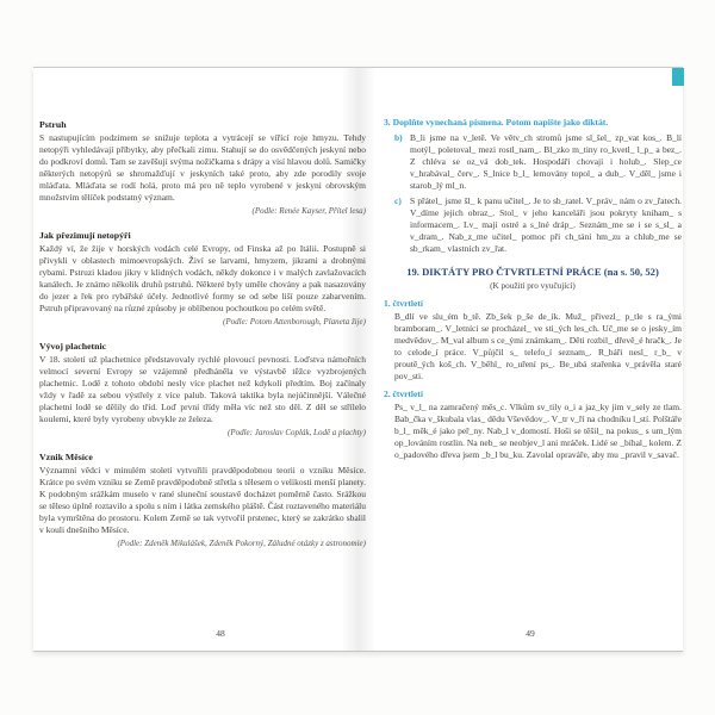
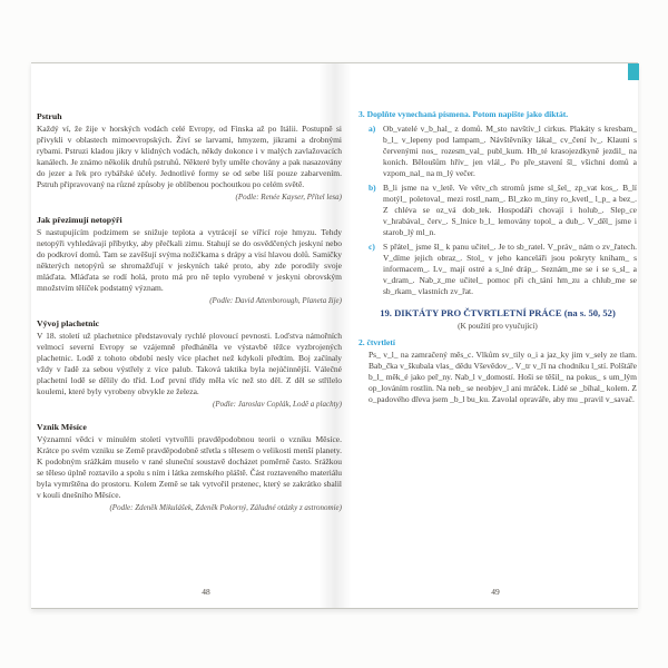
  Pstruh
- S nastupujícím podzimem se snižuje teplota a vytrácejí se vířící roje hmyzu. Tehdy netopýři vyhledávají příbytky, aby přečkali zimu. Stahují se do osvědčených jeskyní nebo do podkroví domů. Tam se zavěšují svýma nožičkama s drápy a visí hlavou dolů. Samičky některých netopýrů se shromažďují v jeskyních také proto, aby zde porodily svoje mláďata. Mláďata se rodí holá, proto má pro ně teplo vyrobené v jeskyni obrovským množstvím tělíček podstatný význam.
+ Každý ví, že žije v horských vodách celé Evropy, od Finska až po Itálii. Postupně si přivykli v oblastech mimoevropských. Živí se larvami, hmyzem, jikrami a drobnými rybami. Pstruzi kladou jikry v klidných vodách, někdy dokonce i v malých zavlažovacích kanálech. Je známo několik druhů pstruhů. Některé byly uměle chovány a pak nasazovány do jezer a řek pro rybářské účely. Jednotlivé formy se od sebe liší pouze zabarvením. Pstruh připravovaný na různé způsoby je oblíbenou pochoutkou po celém světě.
  (Podle: Renée Kayser, Přítel lesa)
  Jak přezimují netopýři
- Každý ví, že žije v horských vodách celé Evropy, od Finska až po Itálii. Postupně si přivykli v oblastech mimoevropských. Živí se larvami, hmyzem, jikrami a drobnými rybami. Pstruzi kladou jikry v klidných vodách, někdy dokonce i v malých zavlažovacích kanálech. Je známo několik druhů pstruhů. Některé byly uměle chovány a pak nasazovány do jezer a řek pro rybářské účely. Jednotlivé formy se od sebe liší pouze zabarvením. Pstruh připravovaný na různé způsoby je oblíbenou pochoutkou po celém světě.
+ S nastupujícím podzimem se snižuje teplota a vytrácejí se vířící roje hmyzu. Tehdy netopýři vyhledávají příbytky, aby přečkali zimu. Stahují se do osvědčených jeskyní nebo do podkroví domů. Tam se zavěšují svýma nožičkama s drápy a visí hlavou dolů. Samičky některých netopýrů se shromažďují v jeskyních také proto, aby zde porodily svoje mláďata. Mláďata se rodí holá, proto má pro ně teplo vyrobené v jeskyni obrovským množstvím tělíček podstatný význam.
- (Podle: Potom Attenborough, Planeta žije)
+ (Podle: David Attenborough, Planeta žije)
  Vývoj plachetnic
  V 18. století už plachetnice představovaly rychlé plovoucí pevnosti. Loďstva námořních velmocí severní Evropy se vzájemně předháněla ve výstavbě těžce vyzbrojených plachetnic. Lodě z tohoto období nesly více plachet než kdykoli předtím. Boj začínaly vždy v řadě za sebou výstřely z více palub. Taková taktika byla nejúčinnější. Válečné plachetní lodě se dělily do tříd. Loď první třídy měla víc než sto děl. Z děl se střílelo koulemi, které byly vyrobeny obvykle ze železa.
  (Podle: Jaroslav Coplák, Lodě a plachty)
  Vznik Měsíce
  Významní vědci v minulém století vytvořili pravděpodobnou teorii o vzniku Měsíce. Krátce po svém vzniku se Země pravděpodobně střetla s tělesem o velikosti menší planety. K podobným srážkám muselo v rané sluneční soustavě docházet poměrně často. Srážkou se těleso úplně roztavilo a spolu s ním i látka zemského pláště. Část roztaveného materiálu byla vymrštěna do prostoru. Kolem Země se tak vytvořil prstenec, který se zakrátko sbalil v kouli dnešního Měsíce.
  (Podle: Zdeněk Mikulášek, Zdeněk Pokorný, Záludné otázky z astronomie)
  48
  3. Doplňte vynechaná písmena. Potom napište jako diktát.
+ a)
+ Ob_vatelé v_b_hal_ z domů. M_sto navštív_l cirkus. Plakáty s kresbam_ b_l_ v_lepeny pod lampam_. Návštěvníky lákal_ cv_čení lv_. Klauni s červenými nos_ rozesm_val_ publ_kum. Hb_té krasojezdkyně jezdil_ na koních. Běloušům hřív_ jen vlál_. Po pře_stavení šl_ všichni domů a vzpom_nal_ na m_lý večer.
  b)
  B_li jsme na v_letě. Ve větv_ch stromů jsme sl_šel_ zp_vat kos_. B_lí motýl_ poletoval_ mezi rostl_nam_. Bl_zko m_tiny ro_kvetl_ l_p_ a bez_. Z chléva se oz_vá dob_tek. Hospodáři chovají i holub_. Slep_ce v_hrabával_ červ_. S_lnice b_l_ lemovány topol_ a dub_. V_děl_ jsme i starob_lý ml_n.
  c)
  S přátel_ jsme šl_ k panu učitel_. Je to sb_ratel. V_práv_ nám o zv_řatech. V_díme jejich obraz_. Stol_ v jeho kanceláři jsou pokryty kniham_ s informacem_. Lv_ mají ostré a s_lné dráp_. Seznám_me se i se s_sl_ a v_dram_. Nab_z_me učitel_ pomoc při ch_tání hm_zu a chlub_me se sb_rkam_ vlastních zv_řat.
  19. DIKTÁTY PRO ČTVRTLETNÍ PRÁCE (na s. 50, 52)
  (K použití pro vyučující)
- 1. čtvrtletí
- B_dlí ve slu_ém b_tě. Zb_šek p_še de_ík. Muž_ přivezl_ p_tle s ra_ými bramboram_. V_letníci se procházel_ ve sti_ých les_ch. Uč_me se o jesky_ím medvědov_. M_val album s ce_ými známkam_. Děti rozbil_ dřevě_é hračk_. Je to celode_í práce. V_půjčil s_ telefo_í seznam_. R_báři nesl_ r_b_ v proutě_ých koš_ch. V_běhl_ ro_uření ps_. Be_ubá stařenka v_právěla staré pov_sti.
  2. čtvrtletí
  Ps_ v_l_ na zamračený měs_c. Vlkům sv_tily o_i a jaz_ky jim v_sely ze tlam. Bab_čka v_škubala vlas_ dědu Vševědov_. V_tr v_ří na chodníku l_stí. Polštáře b_l_ měk_é jako peř_ny. Nab_l v_domostí. Hoši se těšil_ na pokus_ s um_lým op_lováním rostlin. Na neb_ se neobjev_l ani mráček. Lidé se _bíhal_ kolem. Z o_padového dřeva jsem _b_l bu_ku. Zavolal opraváře, aby mu _pravil v_savač.
  49
